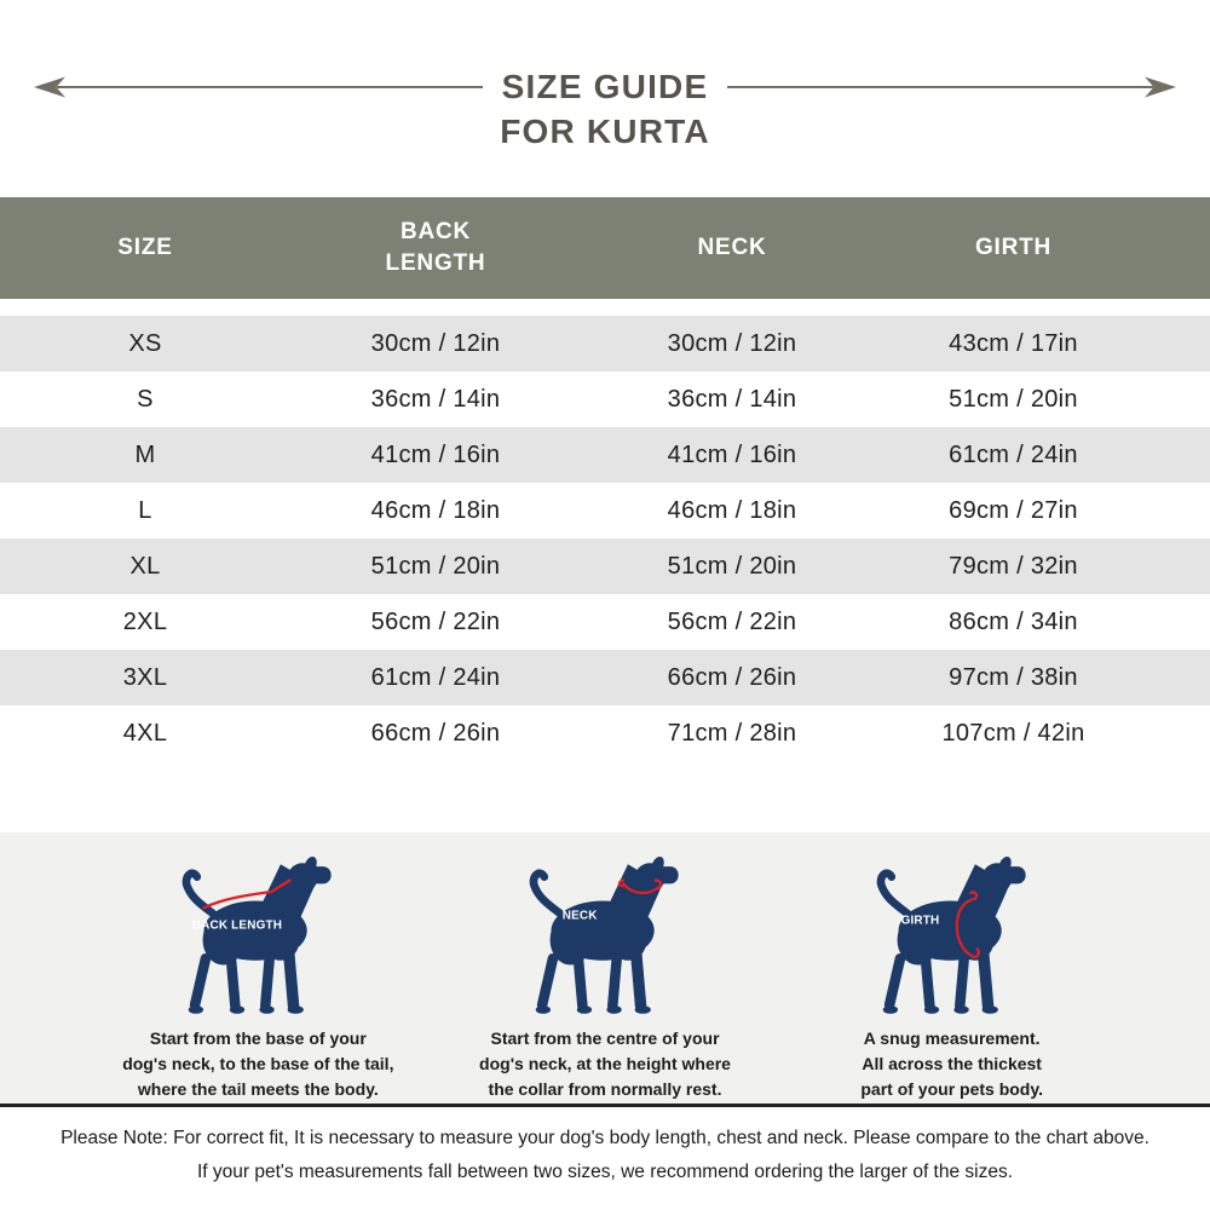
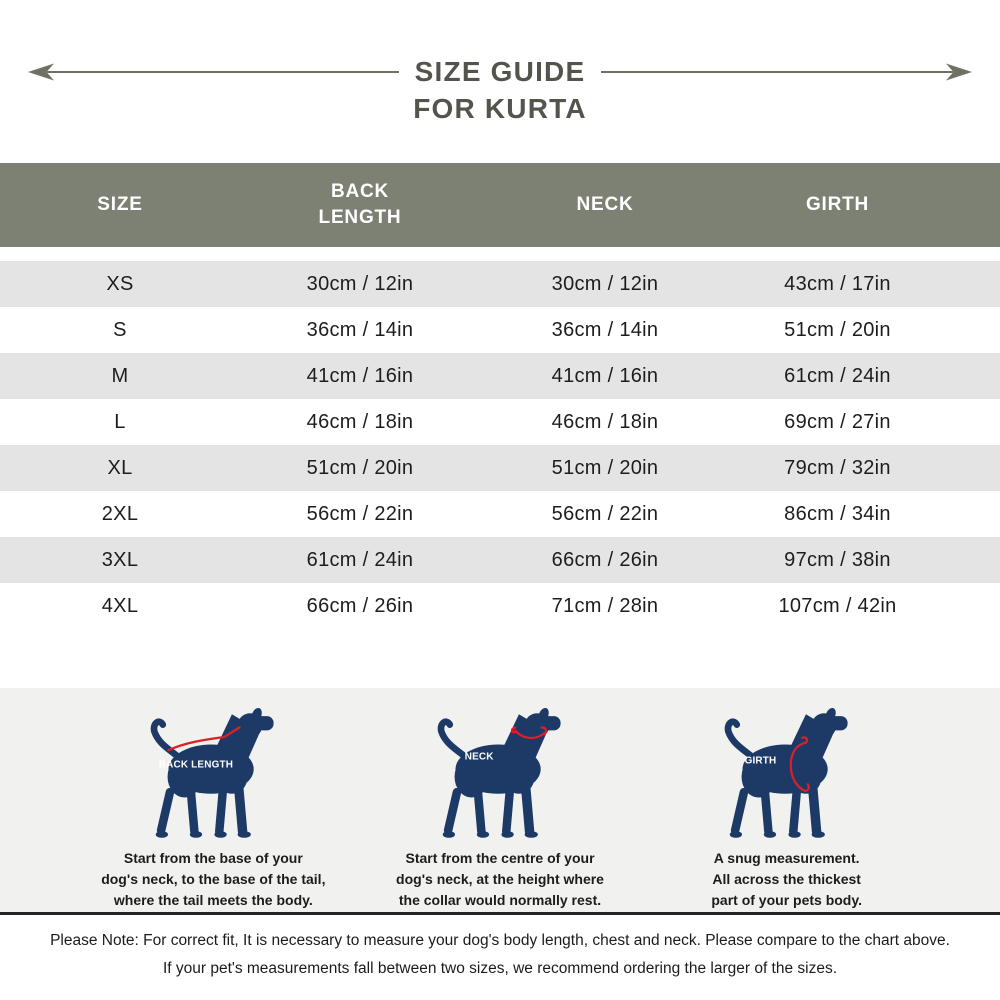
  SIZE GUIDE
  FOR KURTA
  SIZE
  BACK
  LENGTH
  NECK
  GIRTH
  XS
  30cm / 12in
  30cm / 12in
  43cm / 17in
  S
  36cm / 14in
  36cm / 14in
  51cm / 20in
  M
  41cm / 16in
  41cm / 16in
  61cm / 24in
  L
  46cm / 18in
  46cm / 18in
  69cm / 27in
  XL
  51cm / 20in
  51cm / 20in
  79cm / 32in
  2XL
  56cm / 22in
  56cm / 22in
  86cm / 34in
  3XL
  61cm / 24in
  66cm / 26in
  97cm / 38in
  4XL
  66cm / 26in
  71cm / 28in
  107cm / 42in
  BACK LENGTH
  Start from the base of your
  dog's neck, to the base of the tail,
  where the tail meets the body.
  NECK
  Start from the centre of your
  dog's neck, at the height where
- the collar from normally rest.
+ the collar would normally rest.
  GIRTH
  A snug measurement.
  All across the thickest
  part of your pets body.
  Please Note: For correct fit, It is necessary to measure your dog's body length, chest and neck. Please compare to the chart above.
  If your pet's measurements fall between two sizes, we recommend ordering the larger of the sizes.
